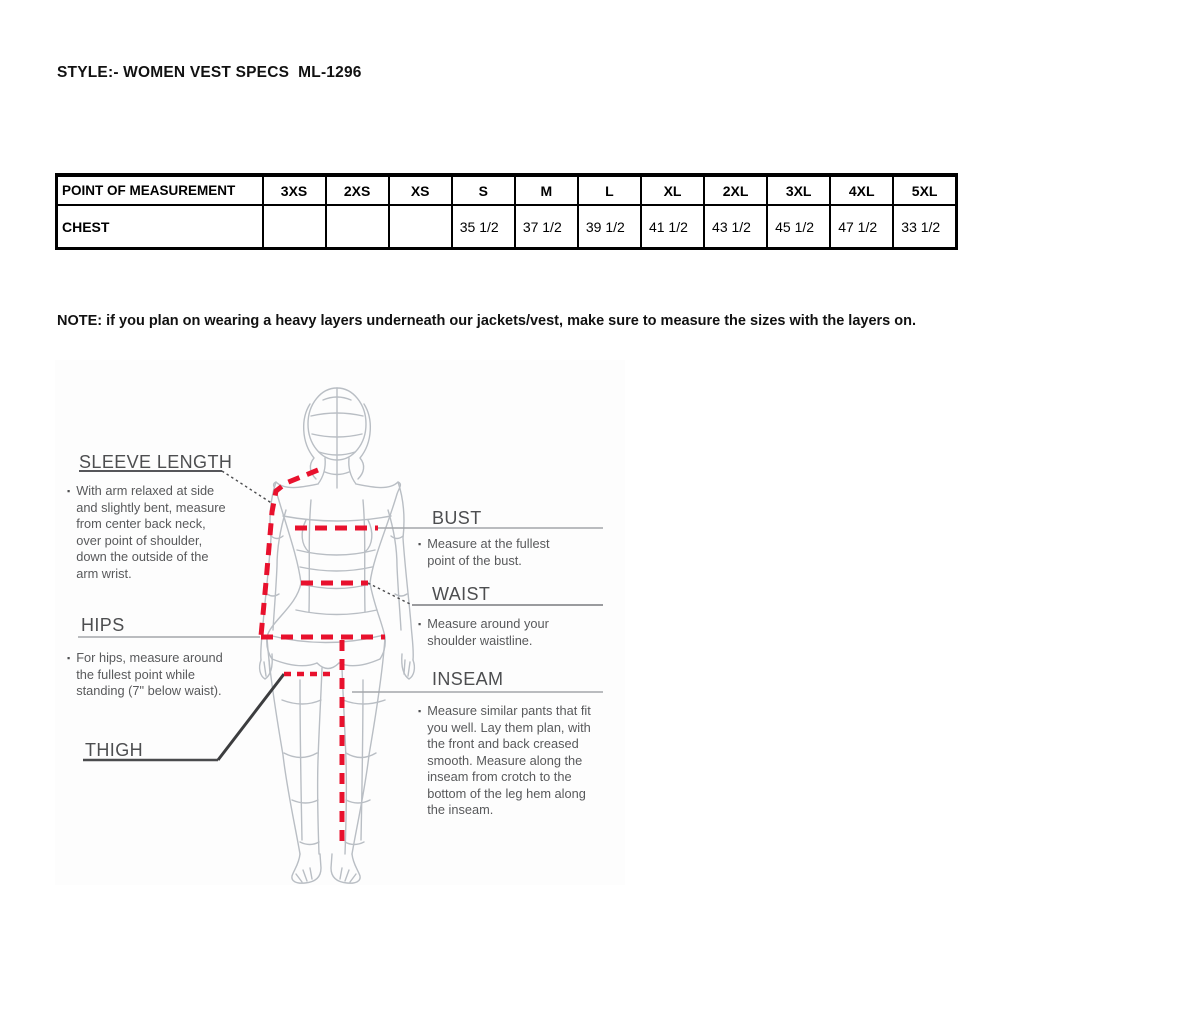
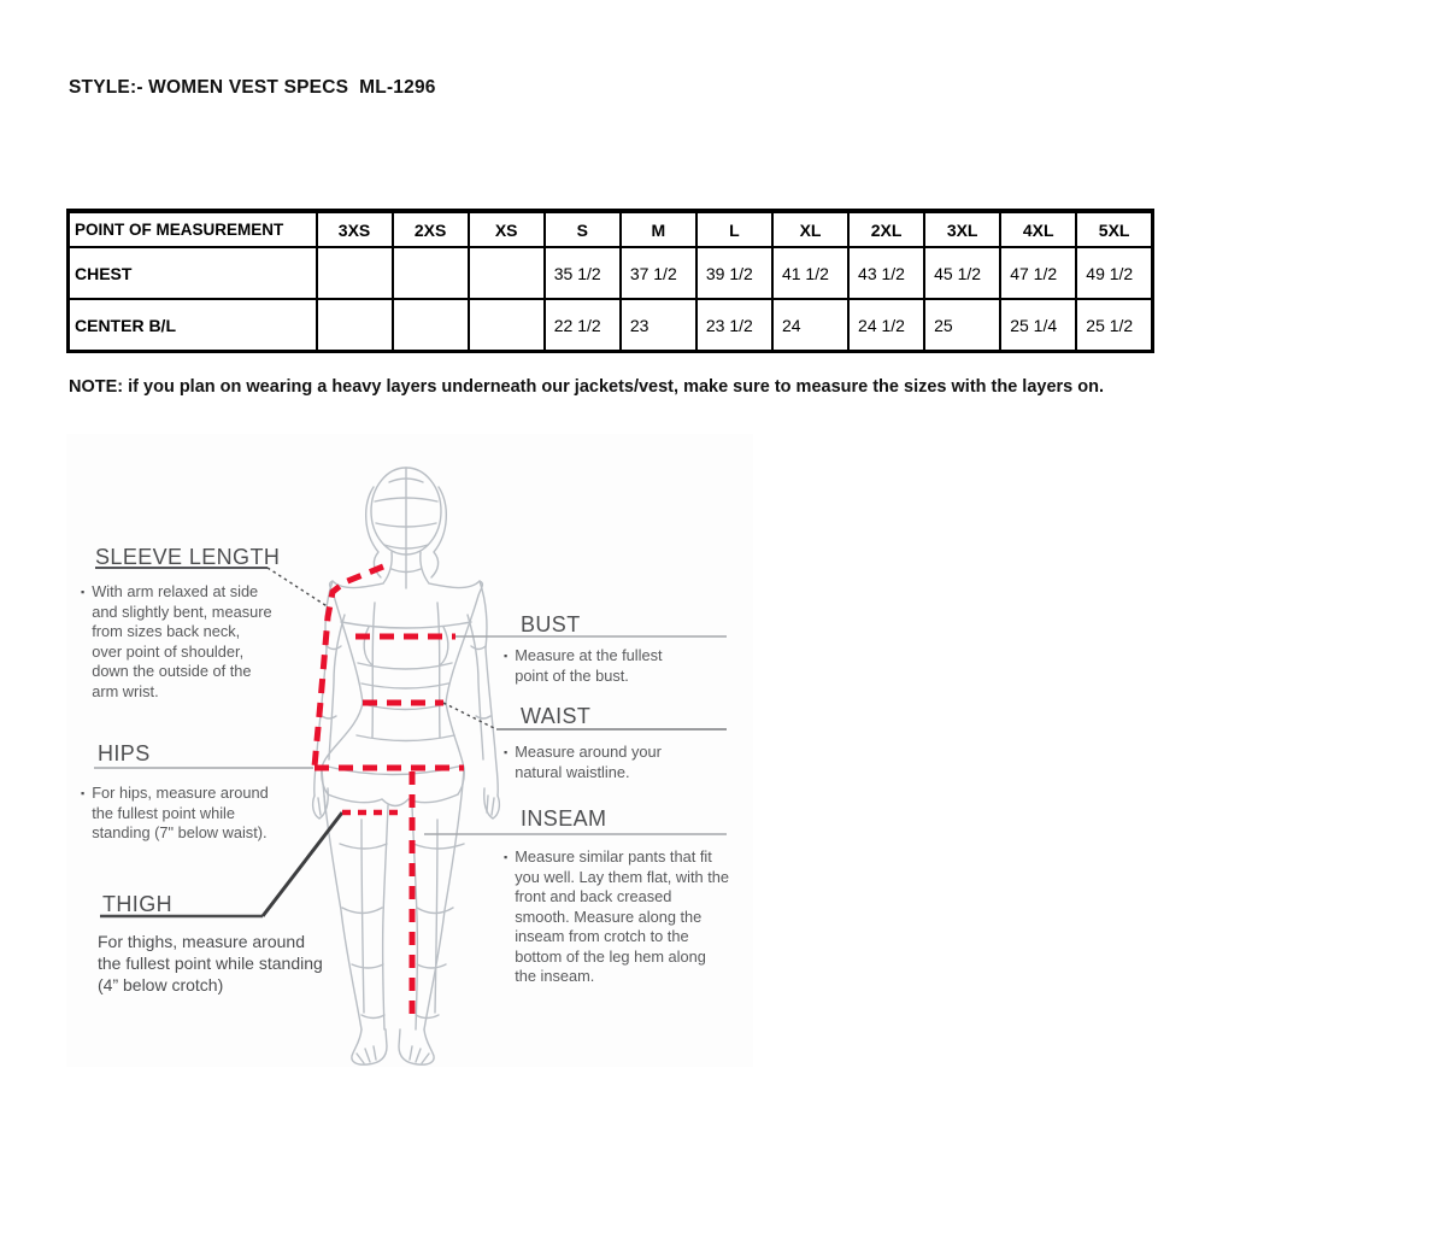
  STYLE:- WOMEN VEST SPECS ML-1296
  POINT OF MEASUREMENT	3XS	2XS	XS	S	M	L	XL	2XL	3XL	4XL	5XL
- CHEST				35 1/2	37 1/2	39 1/2	41 1/2	43 1/2	45 1/2	47 1/2	33 1/2
+ CHEST				35 1/2	37 1/2	39 1/2	41 1/2	43 1/2	45 1/2	47 1/2	49 1/2
+ CENTER B/L				22 1/2	23	23 1/2	24	24 1/2	25	25 1/4	25 1/2
  NOTE: if you plan on wearing a heavy layers underneath our jackets/vest, make sure to measure the sizes with the layers on.
  SLEEVE LENGTH
  ▪
- With arm relaxed at side and slightly bent, measure from center back neck, over point of shoulder, down the outside of the arm wrist.
+ With arm relaxed at side and slightly bent, measure from sizes back neck, over point of shoulder, down the outside of the arm wrist.
  HIPS
  ▪
  For hips, measure around the fullest point while standing (7" below waist).
  THIGH
+ For thighs, measure around the fullest point while standing (4” below crotch)
  BUST
  ▪
  Measure at the fullest point of the bust.
  WAIST
  ▪
- Measure around your shoulder waistline.
+ Measure around your natural waistline.
  INSEAM
  ▪
- Measure similar pants that fit you well. Lay them plan, with the front and back creased smooth. Measure along the inseam from crotch to the bottom of the leg hem along the inseam.
+ Measure similar pants that fit you well. Lay them flat, with the front and back creased smooth. Measure along the inseam from crotch to the bottom of the leg hem along the inseam.
